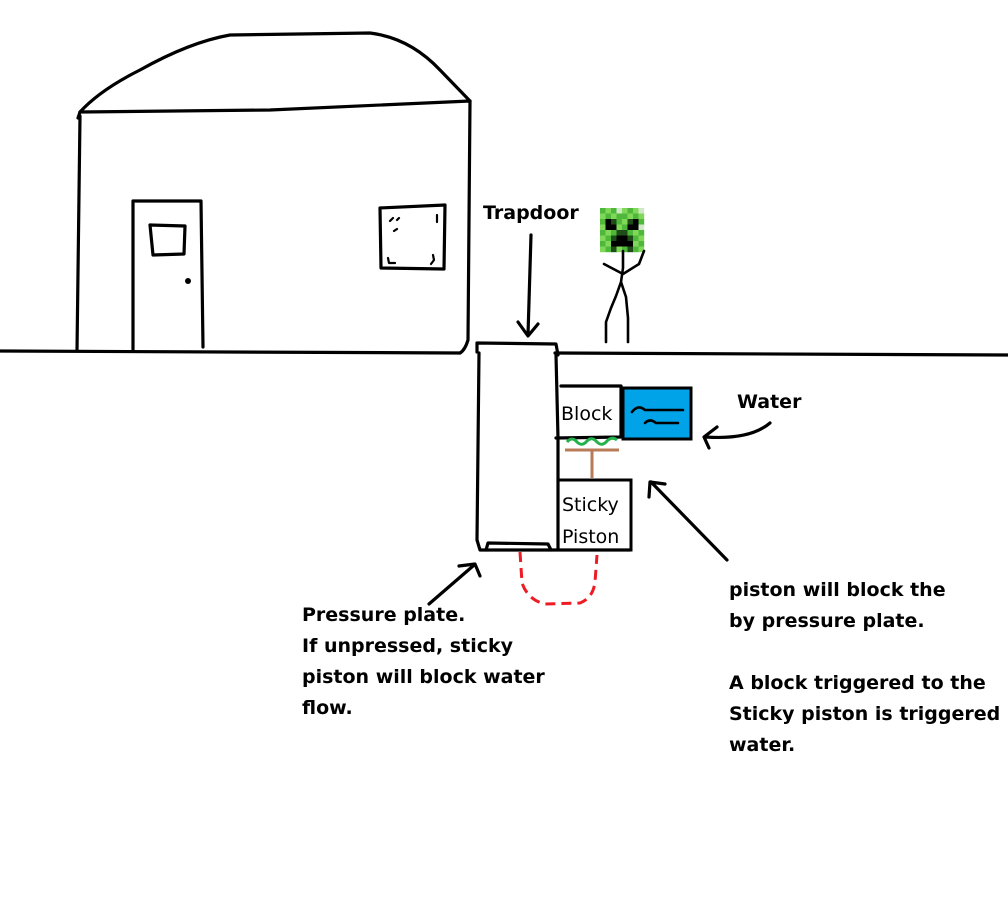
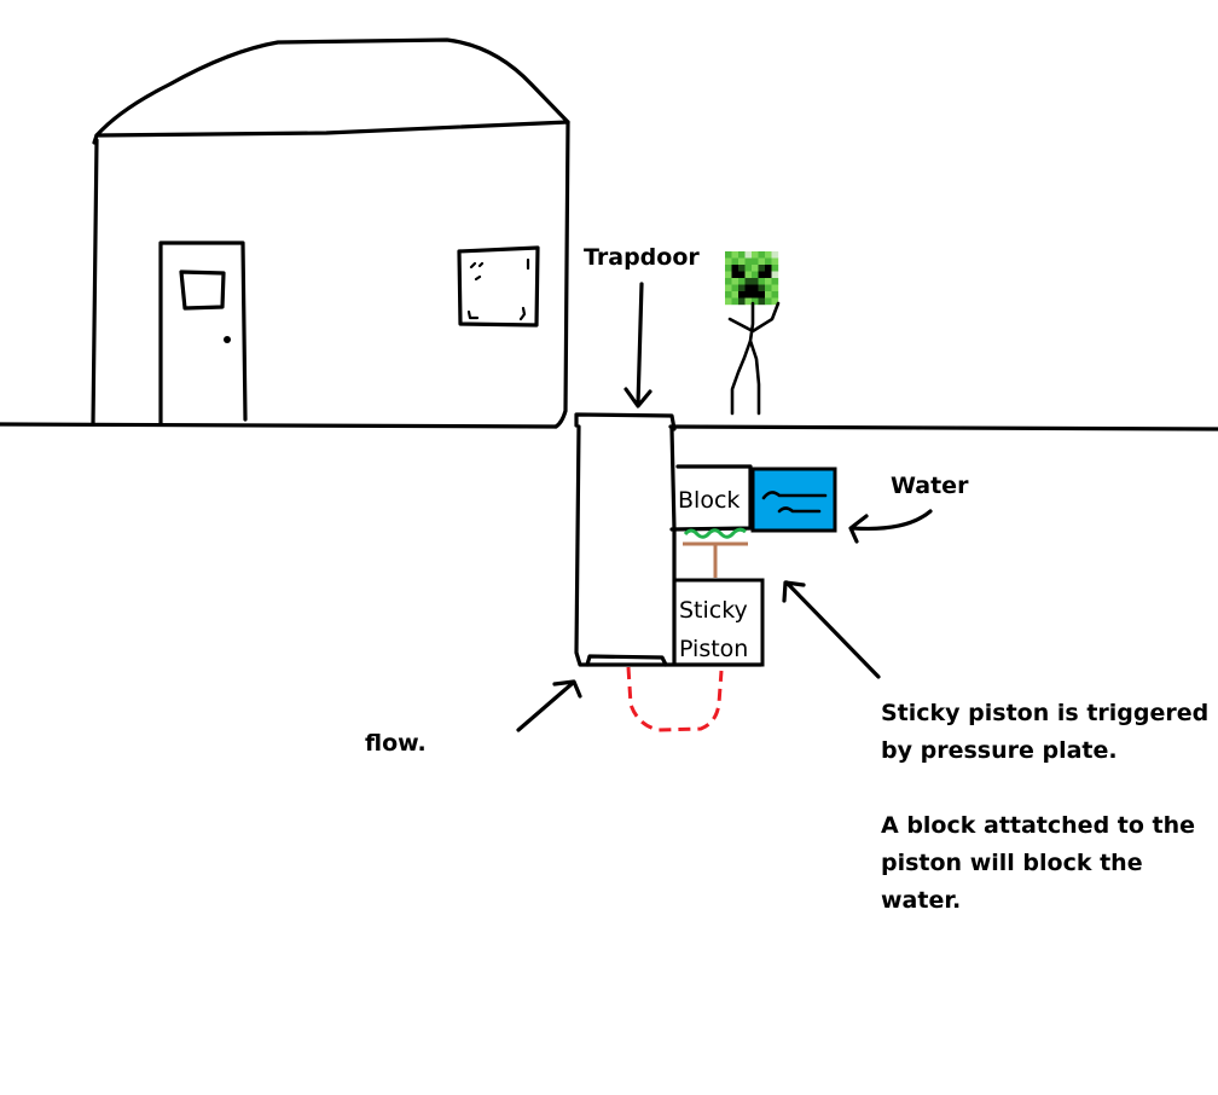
  Trapdoor
  Water
  Block
  Sticky
  Piston
- Pressure plate.
- If unpressed, sticky
- piston will block water
  flow.
- piston will block the
+ Sticky piston is triggered
  by pressure plate.
- A block triggered to the
+ A block attatched to the
- Sticky piston is triggered
+ piston will block the
  water.
